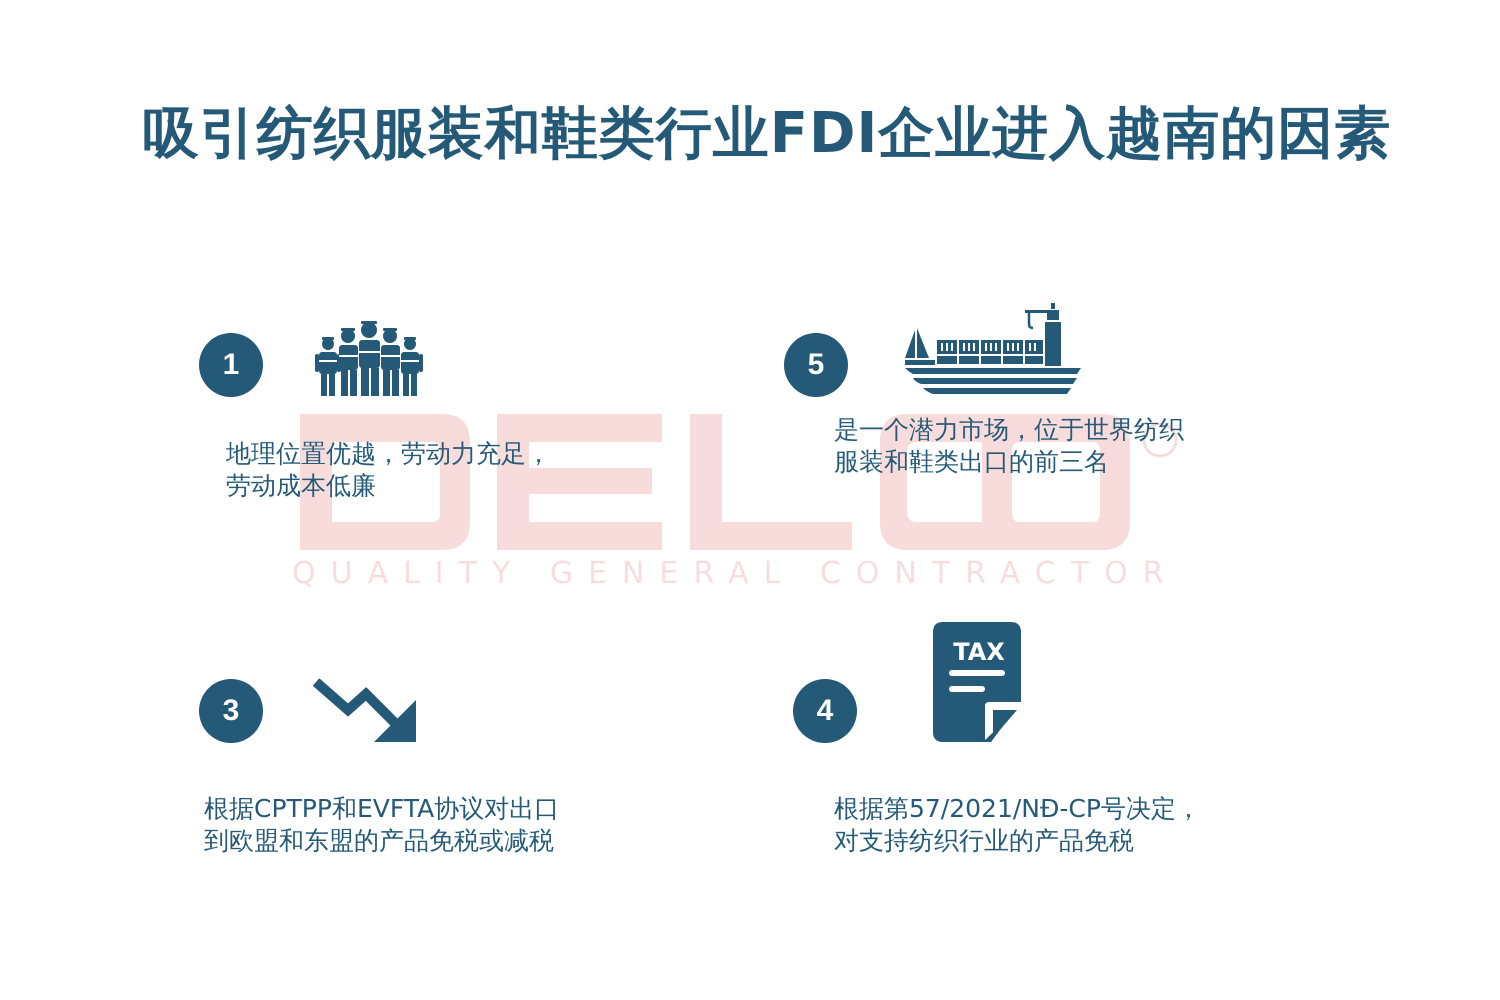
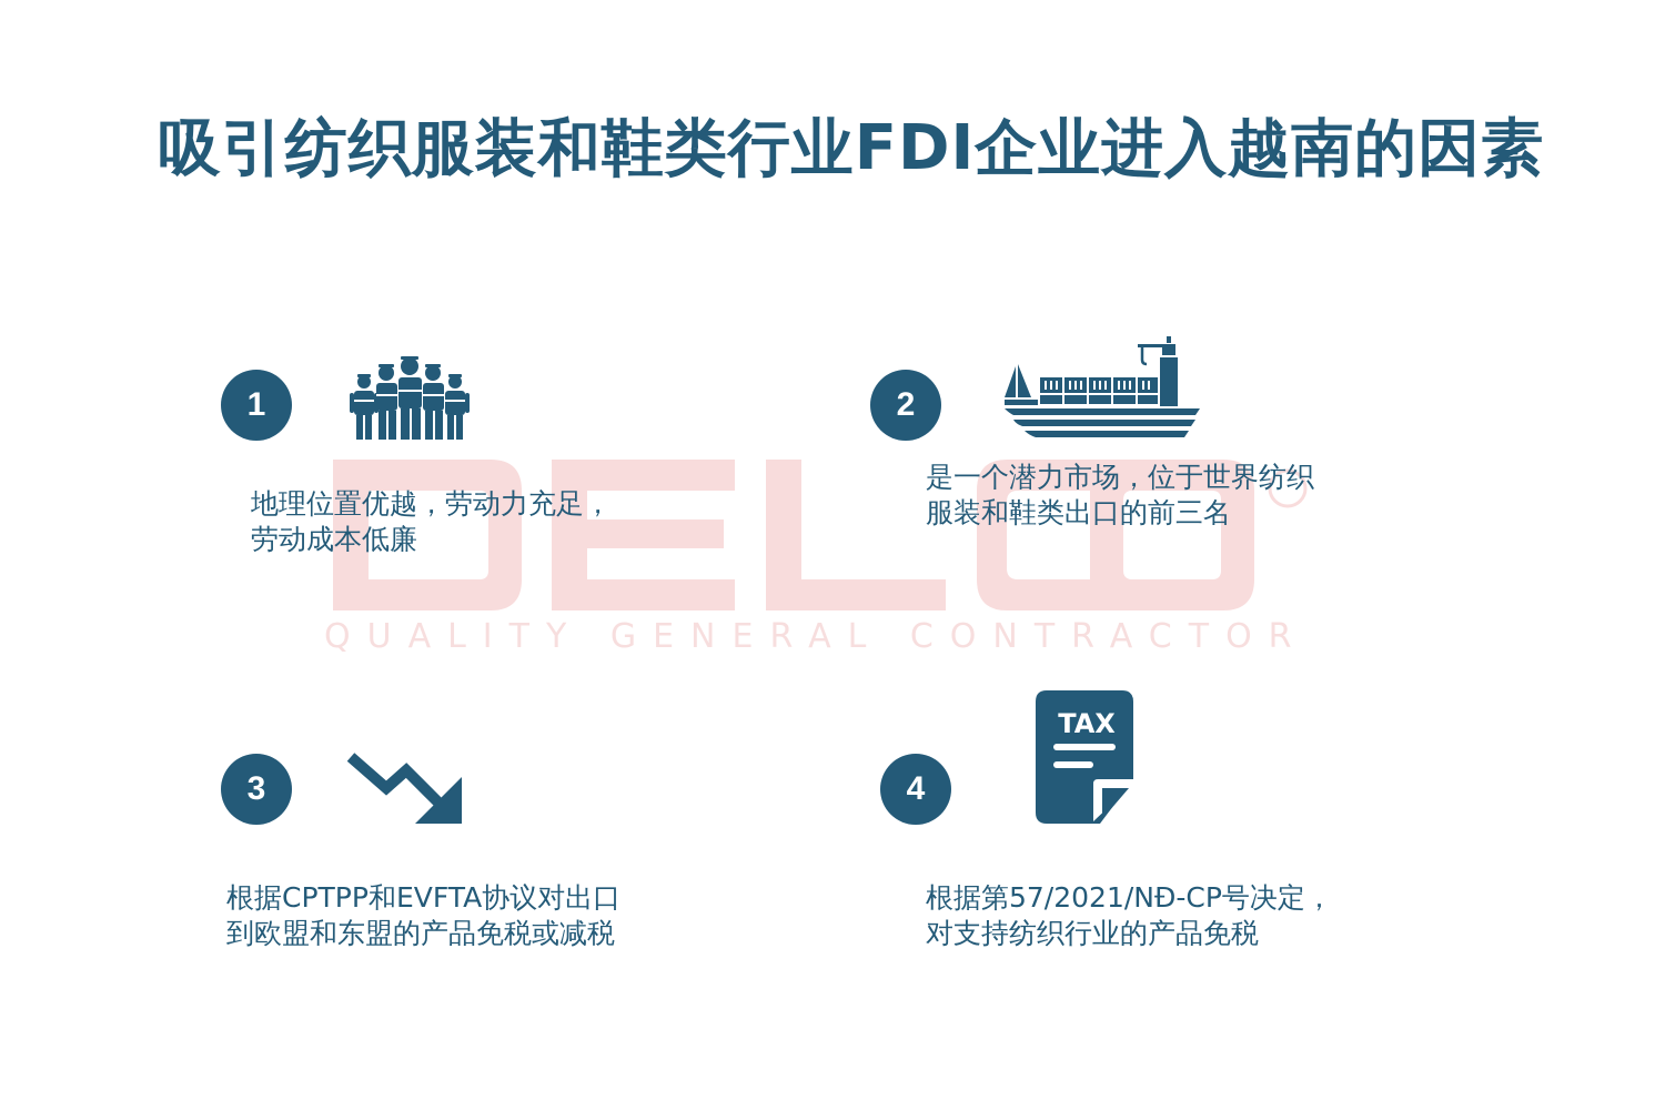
  QUALITY GENERAL CONTRACTOR
  吸引纺织服装和鞋类行业FDI企业进入越南的因素
  1
  地理位置优越，劳动力充足，
  劳动成本低廉
- 5
+ 2
  是一个潜力市场，位于世界纺织
  服装和鞋类出口的前三名
  3
  根据CPTPP和EVFTA协议对出口
  到欧盟和东盟的产品免税或减税
  4
  TAX
  根据第57/2021/NĐ-CP号决定，
  对支持纺织行业的产品免税
